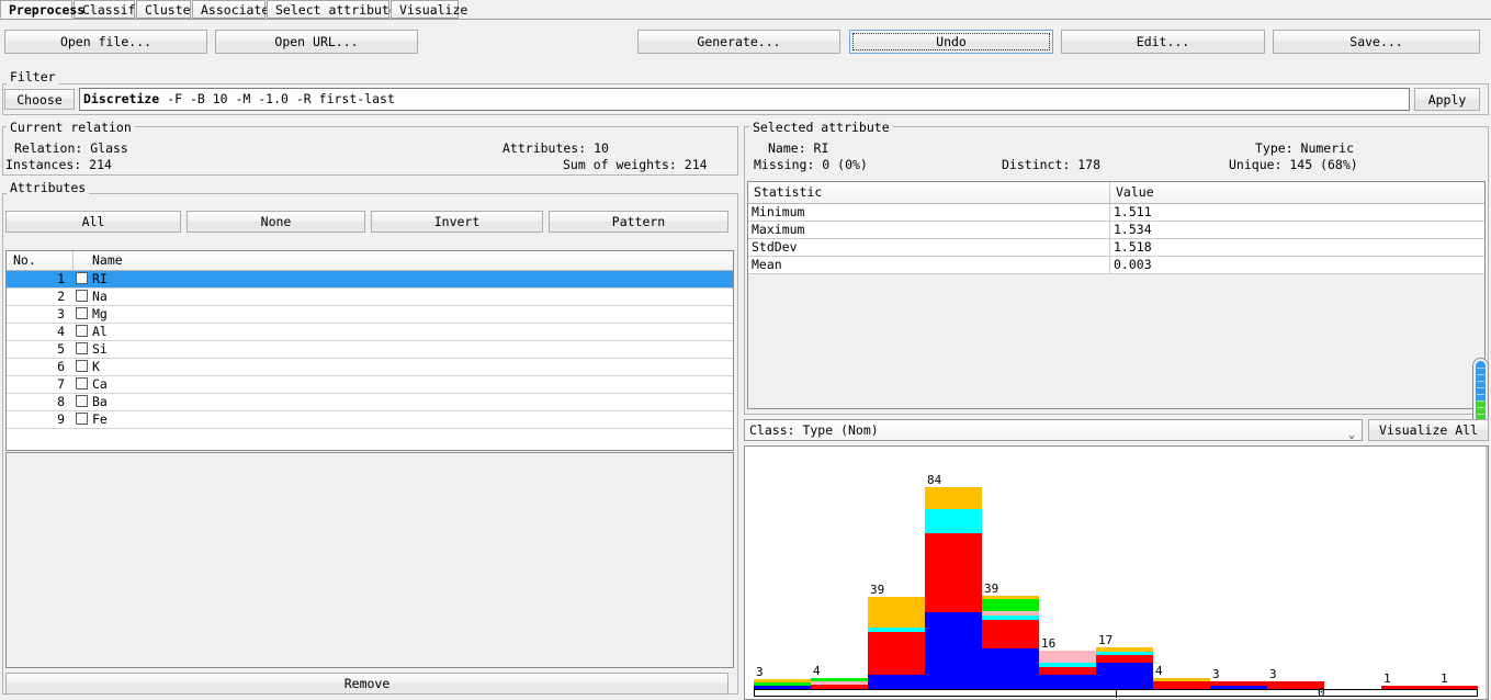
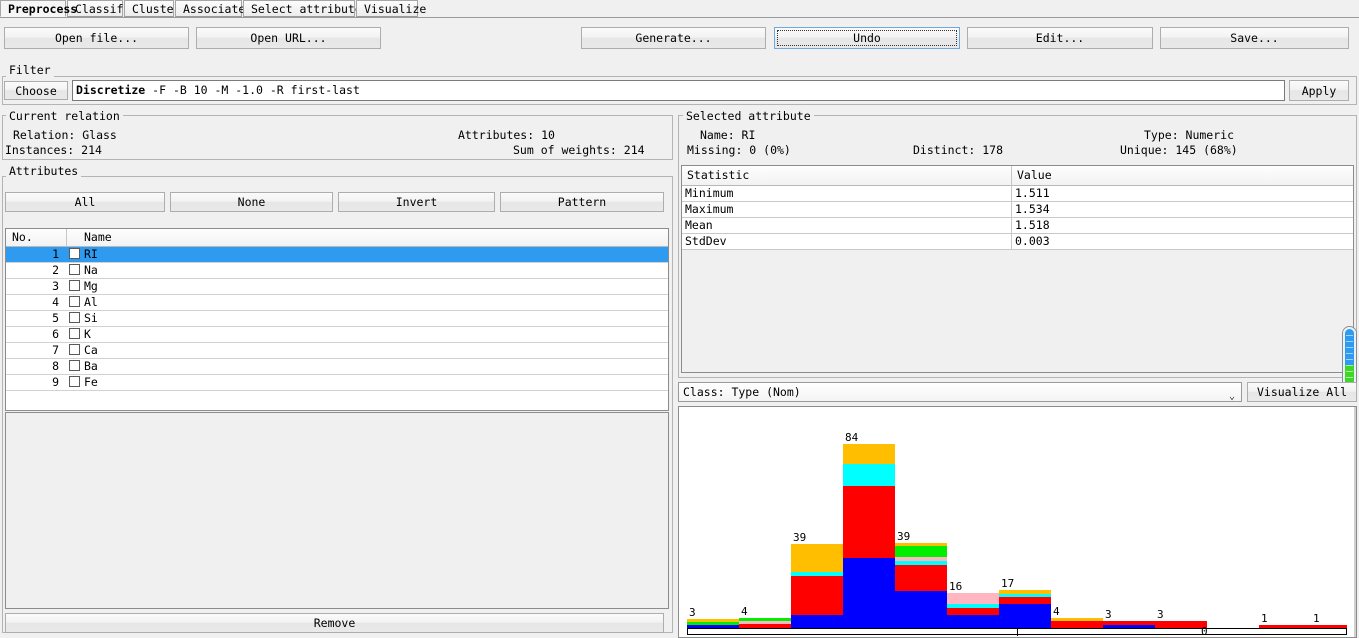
  Preprocess
  Classif
  Cluste
  Associate
  Select attribut
  Visualize
  Open file...
  Open URL...
  Generate...
  Undo
  Edit...
  Save...
  Filter
  Choose
  Discretize -F -B 10 -M -1.0 -R first-last
  Apply
  Current relation
  Relation: Glass
  Instances: 214
  Attributes: 10
  Sum of weights: 214
  Attributes
  All
  None
  Invert
  Pattern
  No.
  Name
  1
  RI
  2
  Na
  3
  Mg
  4
  Al
  5
  Si
  6
  K
  7
  Ca
  8
  Ba
  9
  Fe
  Remove
  Selected attribute
  Name: RI
  Type: Numeric
  Missing: 0 (0%)
  Distinct: 178
  Unique: 145 (68%)
  Statistic
  Value
  Minimum
  1.511
  Maximum
  1.534
- StdDev
+ Mean
  1.518
- Mean
+ StdDev
  0.003
  Class: Type (Nom)
  ⌄
  Visualize All
  3
  4
  39
  84
  39
  16
  17
  4
  3
  3
  0
  1
  1
